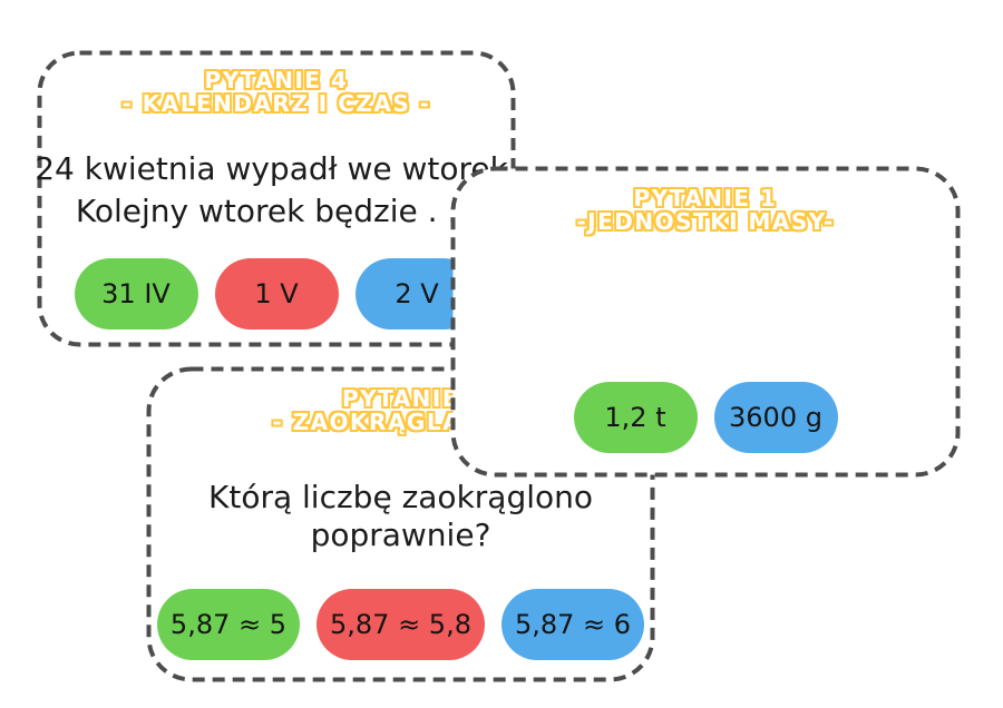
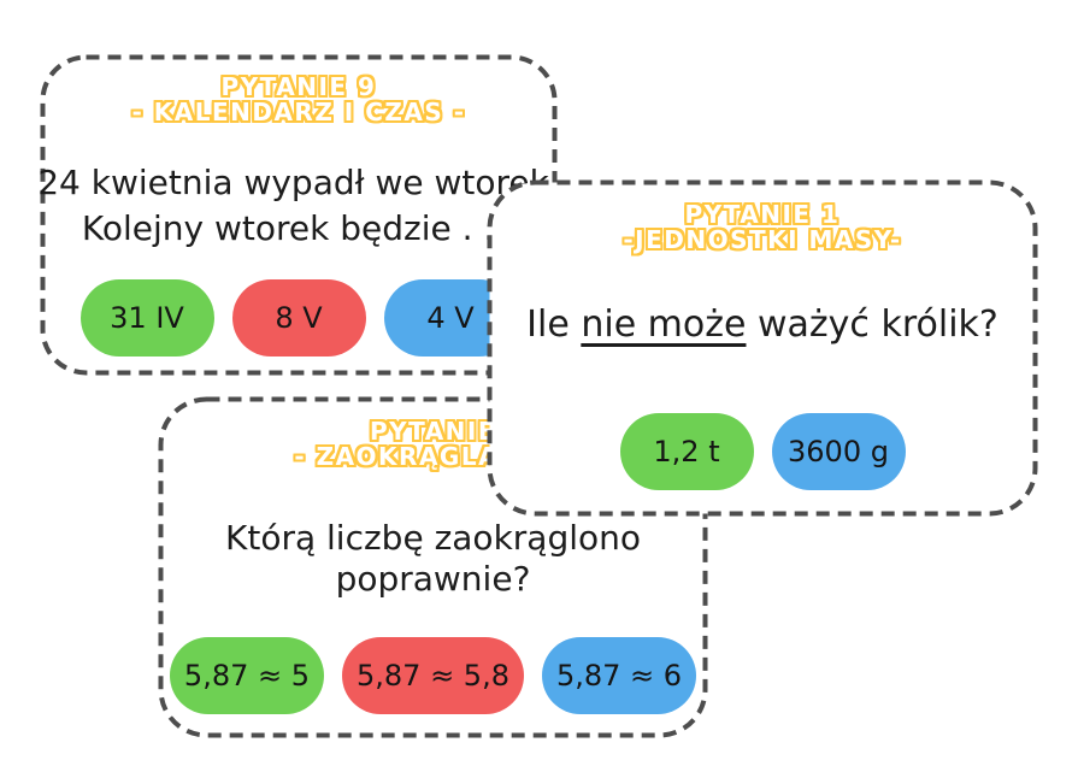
- PYTANIE 4
+ PYTANIE 9
  - KALENDARZ I CZAS -
  24 kwietnia wypadł we wtore
  Kolejny wtorek będzie . .
  31 IV
- 1 V
+ 8 V
- 2 V
+ 4 V
  PYTANIE
  Którą liczbę zaokrąglono
  poprawnie?
  5,87 ≈ 5
  5,87 ≈ 5,8
  5,87 ≈ 6
  PYTANIE 1
  -JEDNOSTKI MASY-
+ Ile nie może ważyć królik?
  1,2 t
  3600 g
